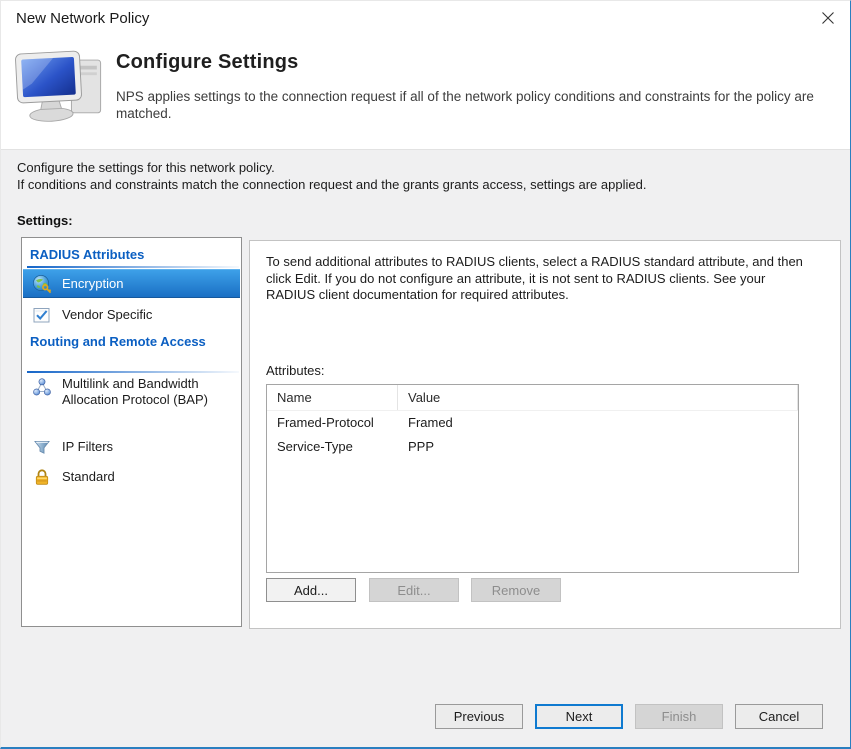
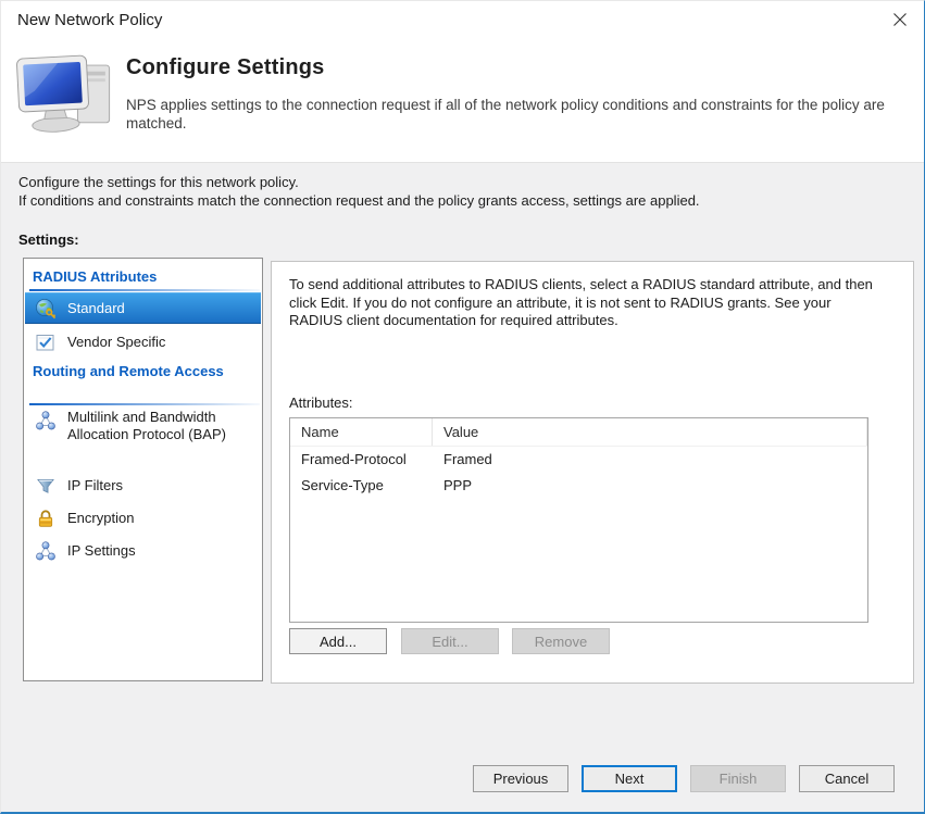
  New Network Policy
  Configure Settings
  NPS applies settings to the connection request if all of the network policy conditions and constraints for the policy are matched.
  Configure the settings for this network policy.
- If conditions and constraints match the connection request and the grants grants access, settings are applied.
+ If conditions and constraints match the connection request and the policy grants access, settings are applied.
  Settings:
  RADIUS Attributes
- Encryption
+ Standard
  Vendor Specific
  Routing and Remote Access
  Multilink and Bandwidth Allocation Protocol (BAP)
  IP Filters
- Standard
+ Encryption
+ IP Settings
- To send additional attributes to RADIUS clients, select a RADIUS standard attribute, and then click Edit. If you do not configure an attribute, it is not sent to RADIUS clients. See your RADIUS client documentation for required attributes.
+ To send additional attributes to RADIUS clients, select a RADIUS standard attribute, and then click Edit. If you do not configure an attribute, it is not sent to RADIUS grants. See your RADIUS client documentation for required attributes.
  Attributes:
  Name
  Value
  Framed-Protocol
  Framed
  Service-Type
  PPP
  Add...
  Edit...
  Remove
  Previous
  Next
  Finish
  Cancel
